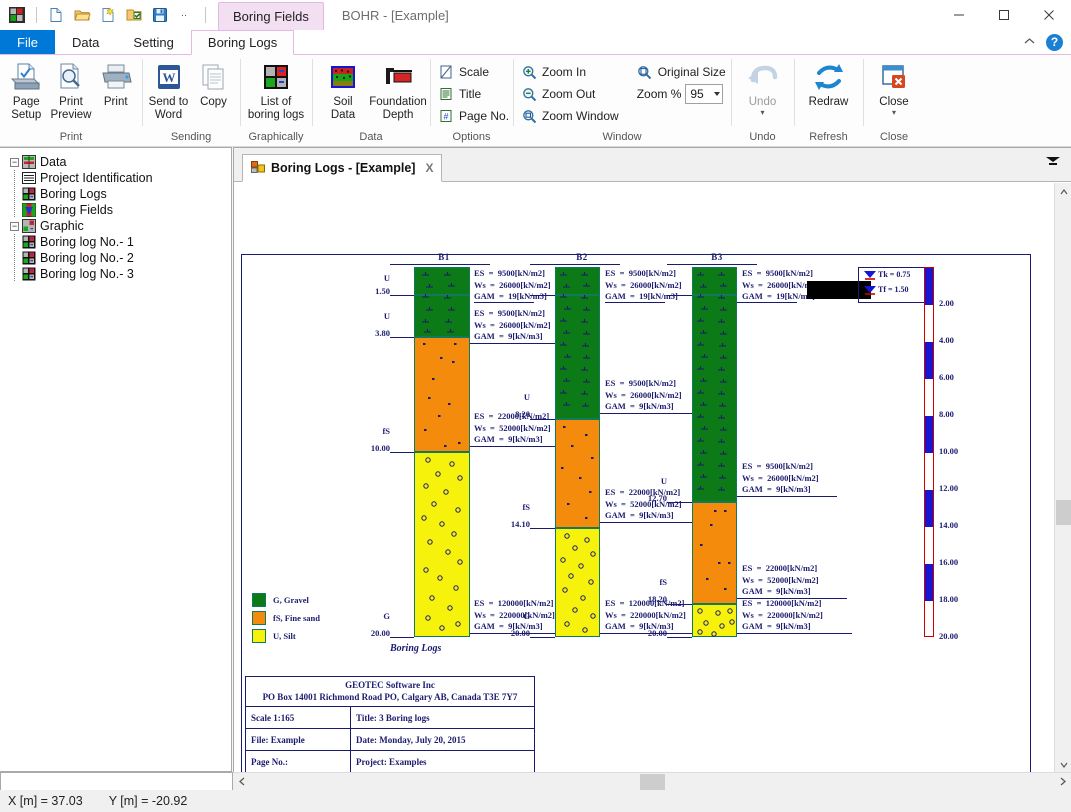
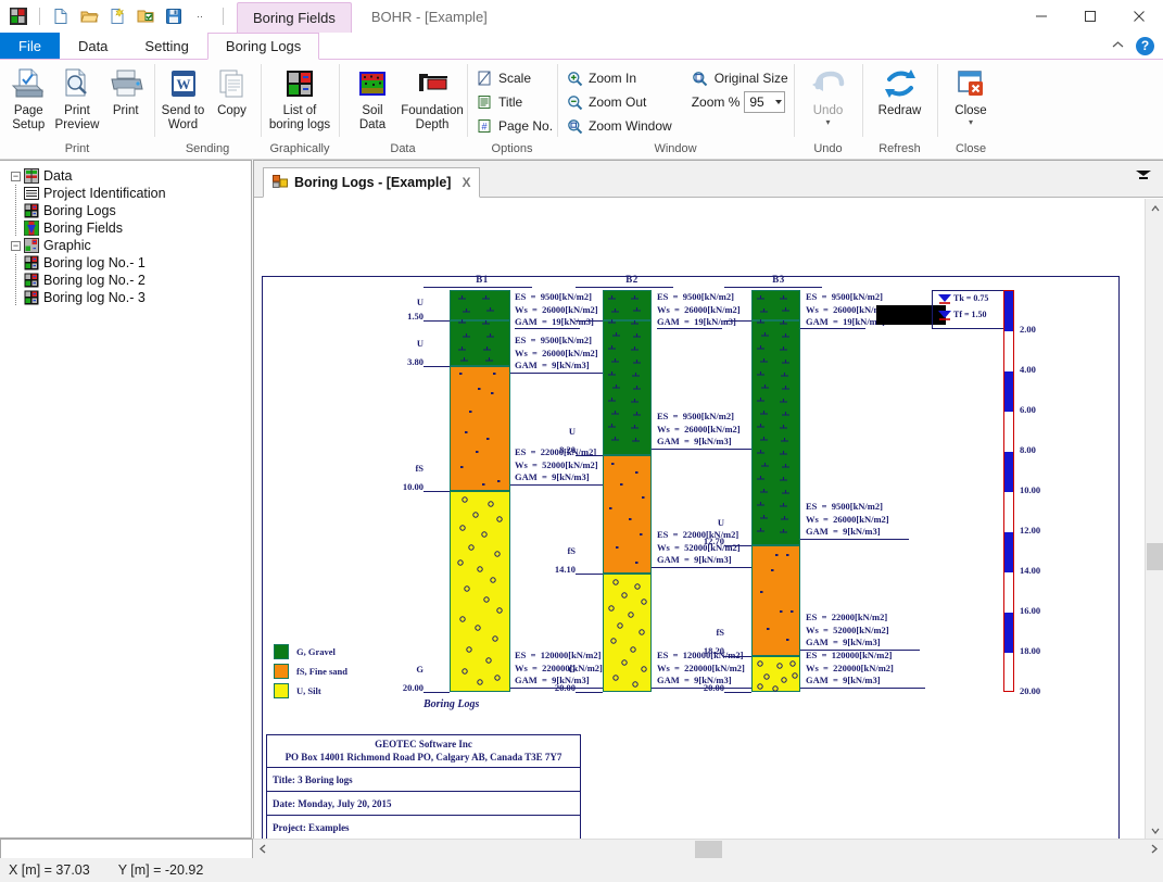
  ··
  Boring Fields
  BOHR - [Example]
  File
  Data
  Setting
  Boring Logs
  ?
  Page
  Setup
  Print
  Preview
  Print
  Print
  W
  Send to
  Word
  Copy
  Sending
  List of
  boring logs
  Graphically
  Soil
  Data
  Foundation
  Depth
  Data
  Scale
  Title
  #
  Page No.
  Options
  Zoom In
  Zoom Out
  Zoom Window
  Original Size
  Zoom %
  95
  Window
  Undo
  ▾
  Undo
  Redraw
  Refresh
  Close
  ▾
  Close
  −
  Data
  Project Identification
  Boring Logs
  Boring Fields
  −
  Graphic
  Boring log No.- 1
  Boring log No.- 2
  Boring log No.- 3
  Boring Logs - [Example]
  X
  B1
  U
  1.50
  U
  3.80
  fS
  10.00
  G
  20.00
  ES = 9500[kN/m2]
  Ws = 26000[kN/m2]
  GAM = 19[kN/m3]
  ES = 9500[kN/m2]
  Ws = 26000[kN/m2]
  GAM = 9[kN/m3]
  ES = 22000[kN/m2]
  Ws = 52000[kN/m2]
  GAM = 9[kN/m3]
  ES = 120000[kN/m2]
  Ws = 220000[kN/m2]
  GAM = 9[kN/m3]
  B2
  U
  8.20
  fS
  14.10
  G
  20.00
  ES = 9500[kN/m2]
  Ws = 26000[kN/m2]
  GAM = 19[kN/m3]
  ES = 9500[kN/m2]
  Ws = 26000[kN/m2]
  GAM = 9[kN/m3]
  ES = 22000[kN/m2]
  Ws = 52000[kN/m2]
  GAM = 9[kN/m3]
  ES = 120000[kN
  Ws = 220000[kN/m2]
  GAM = 9[kN/m3]
  B3
  U
  12.70
  fS
  18.20
  20.00
  ES = 9500[kN/m2]
  Ws = 26000[kN/
  GAM = 19[kN/m
  ES = 9500[kN/m2]
  Ws = 26000[kN/m2]
  GAM = 9[kN/m3]
  ES = 22000[kN/m2]
  Ws = 52000[kN/m2]
  GAM = 9[kN/m3]
  ES = 120000[kN/m2]
  Ws = 220000[kN/m2]
  GAM = 9[kN/m3]
  Tk = 0.75
  Tf = 1.50
  2.00
  4.00
  6.00
  8.00
  10.00
  12.00
  14.00
  16.00
  18.00
  20.00
  G, Gravel
  fS, Fine sand
  U, Silt
  Boring Logs
  GEOTEC Software Inc
  PO Box 14001 Richmond Road PO, Calgary AB, Canada T3E 7Y7
- Scale 1:165
- File: Example
- Page No.:
  Title: 3 Boring logs
  Date: Monday, July 20, 2015
  Project: Examples
  X [m] = 37.03
  Y [m] = -20.92
